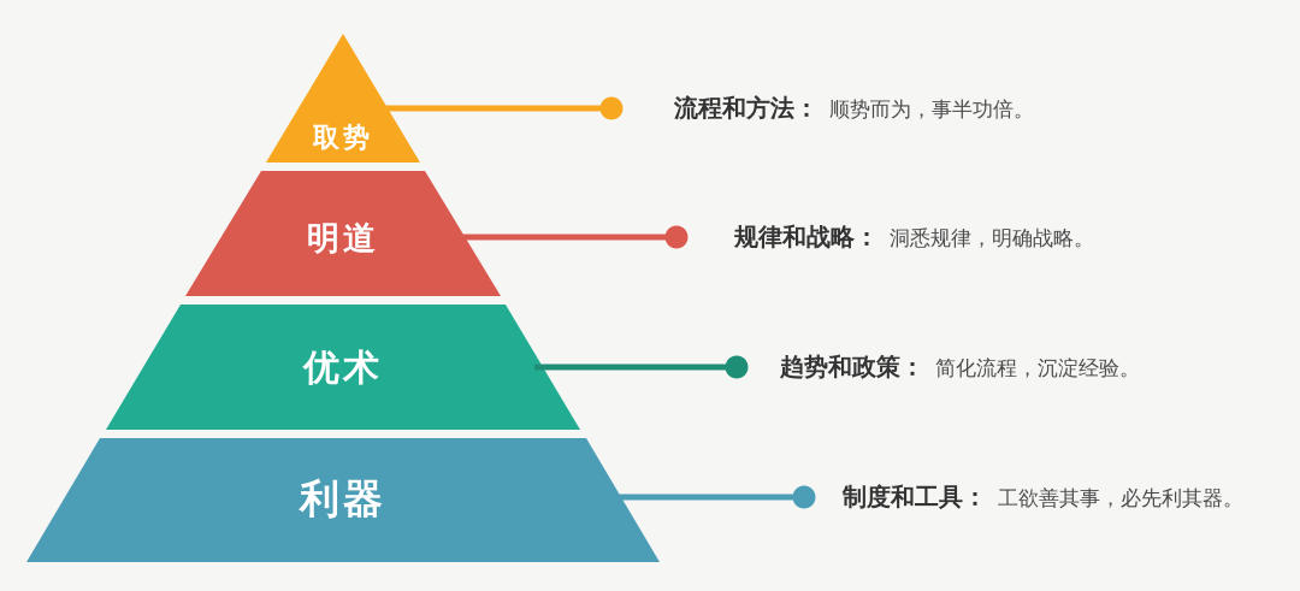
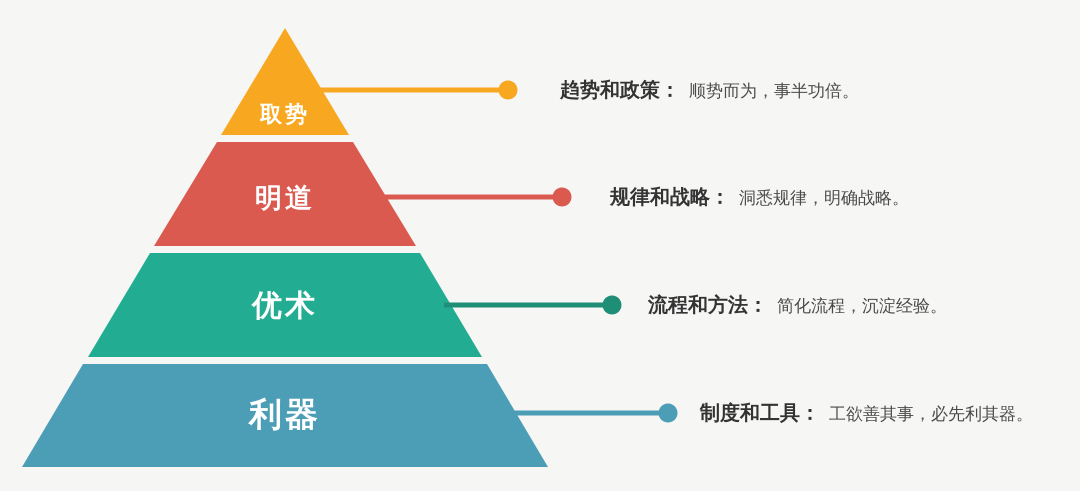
  取势
  明道
  优术
  利器
- 流程和方法：
+ 趋势和政策：
  顺势而为，事半功倍。
  规律和战略：
  洞悉规律，明确战略。
- 趋势和政策：
+ 流程和方法：
  简化流程，沉淀经验。
  制度和工具：
  工欲善其事，必先利其器。
